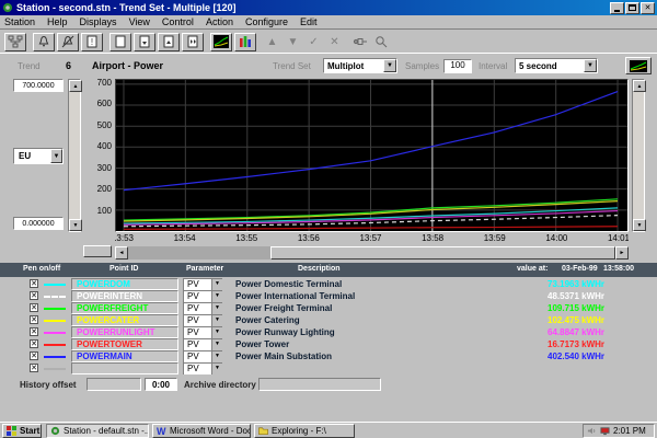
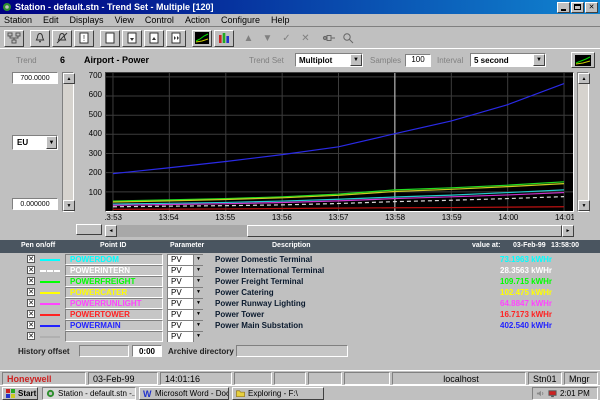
- Station - second.stn - Trend Set - Multiple [120]
+ Station - default.stn - Trend Set - Multiple [120]
  Station
- Help
+ Edit
  Displays
  View
  Control
  Action
  Configure
- Edit
+ Help
  !
  ▲
  ▼
  ✓
  ✕
  Trend
  6
  Airport - Power
  Trend Set
  Multiplot
  Samples
  100
  Interval
  5 second
  EU
  100
  200
  300
  400
  500
  600
  700
  13:53
  13:54
  13:55
  13:56
  13:57
  13:58
  13:59
  14:00
  14:01
  POWERDOM
  PV
  Power Domestic Terminal
  73.1963 kWHr
  POWERINTERN
  PV
  Power International Terminal
- 48.5371 kWHr
+ 28.3563 kWHr
  POWERFREIGHT
  PV
  Power Freight Terminal
  109.715 kWHr
  POWERCATER
  PV
  Power Catering
  102.475 kWHr
  POWERRUNLIGHT
  PV
  Power Runway Lighting
  64.8847 kWHr
  POWERTOWER
  PV
  Power Tower
  16.7173 kWHr
  POWERMAIN
  PV
  Power Main Substation
  402.540 kWHr
  PV
  History offset
  0:00
  Archive directory
+ Honeywell
+ 03-Feb-99
+ 14:01:16
+ localhost
+ Stn01
+ Mngr
  Start
  Station - default.stn -.
  W
  Exploring - F:\
  2:01 PM
